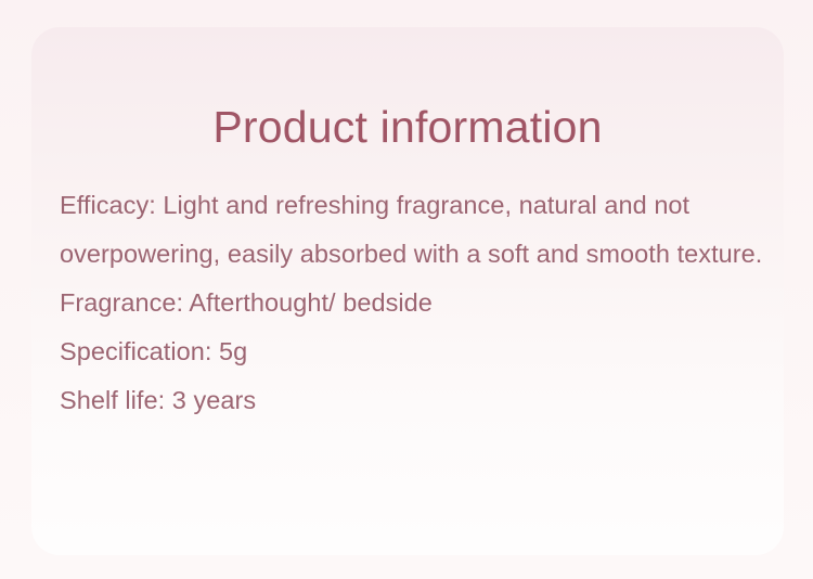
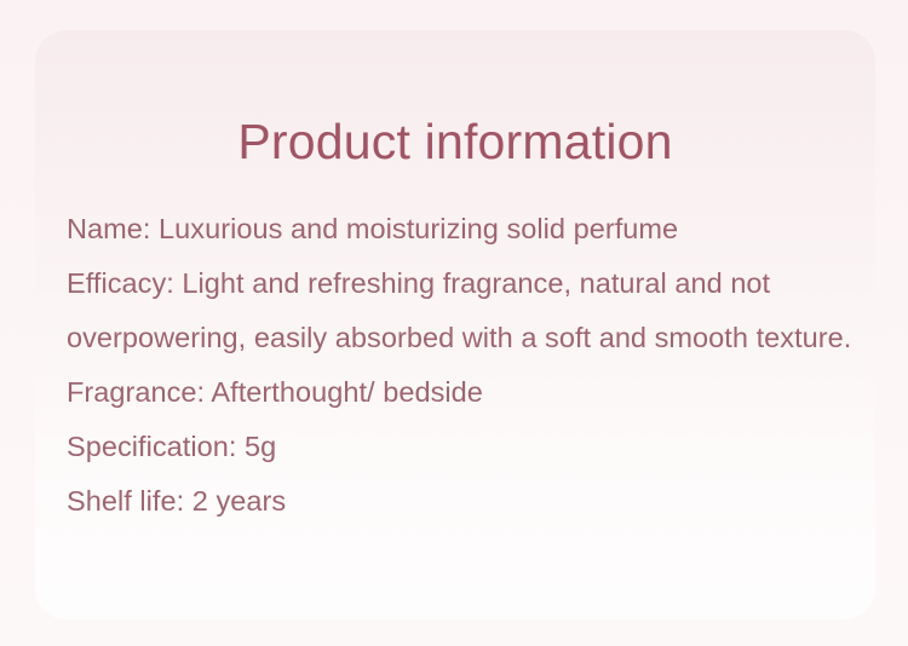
  Product information
+ Name: Luxurious and moisturizing solid perfume
  Efficacy: Light and refreshing fragrance, natural and not overpowering, easily absorbed with a soft and smooth texture.
  Fragrance: Afterthought/ bedside
  Specification: 5g
- Shelf life: 3 years
+ Shelf life: 2 years
